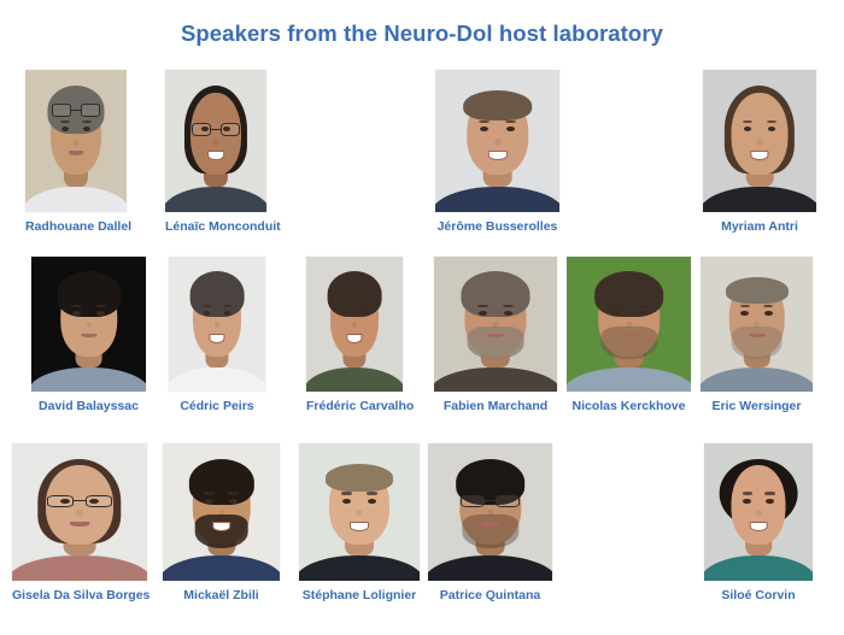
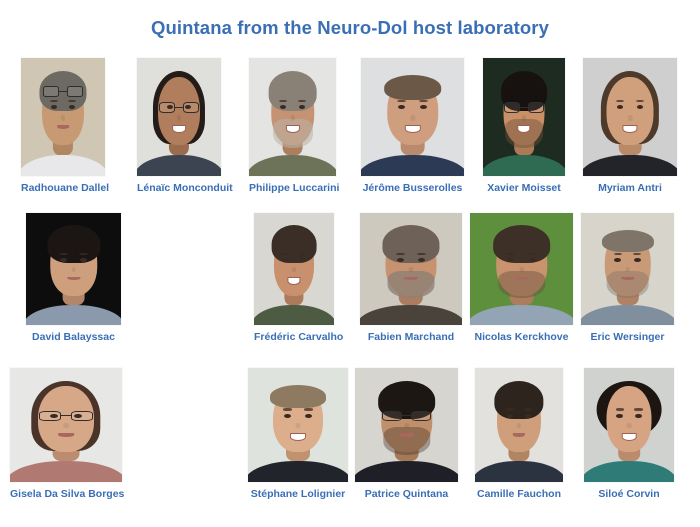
- Speakers from the Neuro-Dol host laboratory
+ Quintana from the Neuro-Dol host laboratory
  Radhouane Dallel
  Lénaïc Monconduit
+ Philippe Luccarini
  Jérôme Busserolles
+ Xavier Moisset
  Myriam Antri
  David Balayssac
- Cédric Peirs
  Frédéric Carvalho
  Fabien Marchand
  Nicolas Kerckhove
  Eric Wersinger
  Gisela Da Silva Borges
- Mickaël Zbili
  Stéphane Lolignier
  Patrice Quintana
+ Camille Fauchon
  Siloé Corvin
